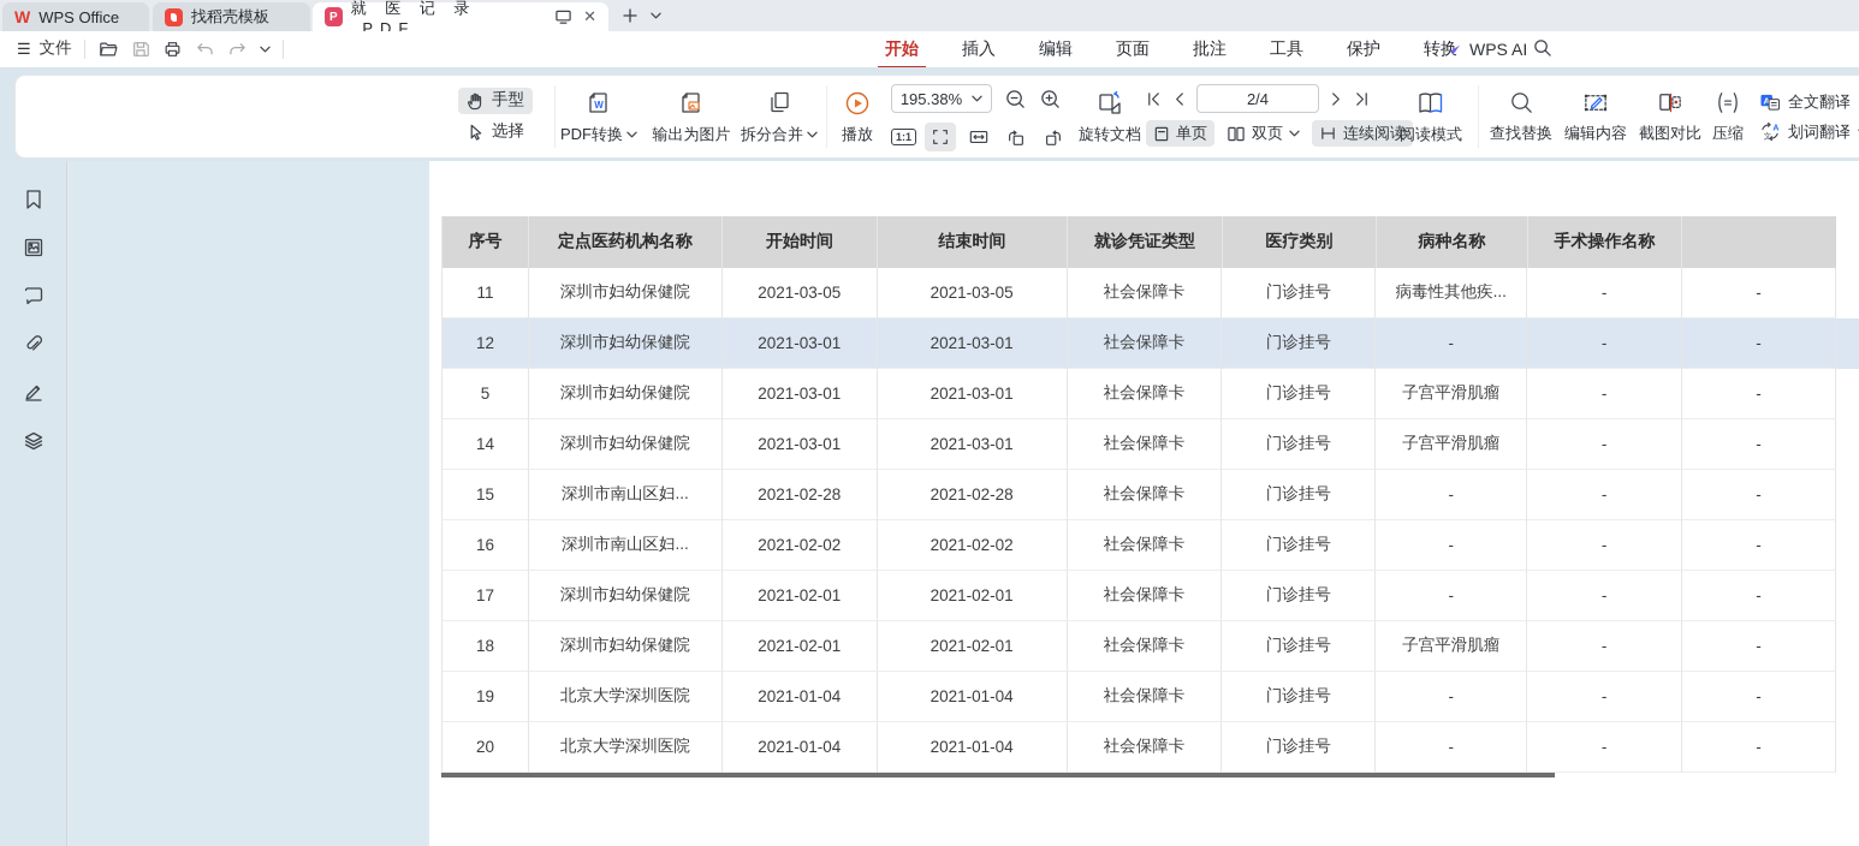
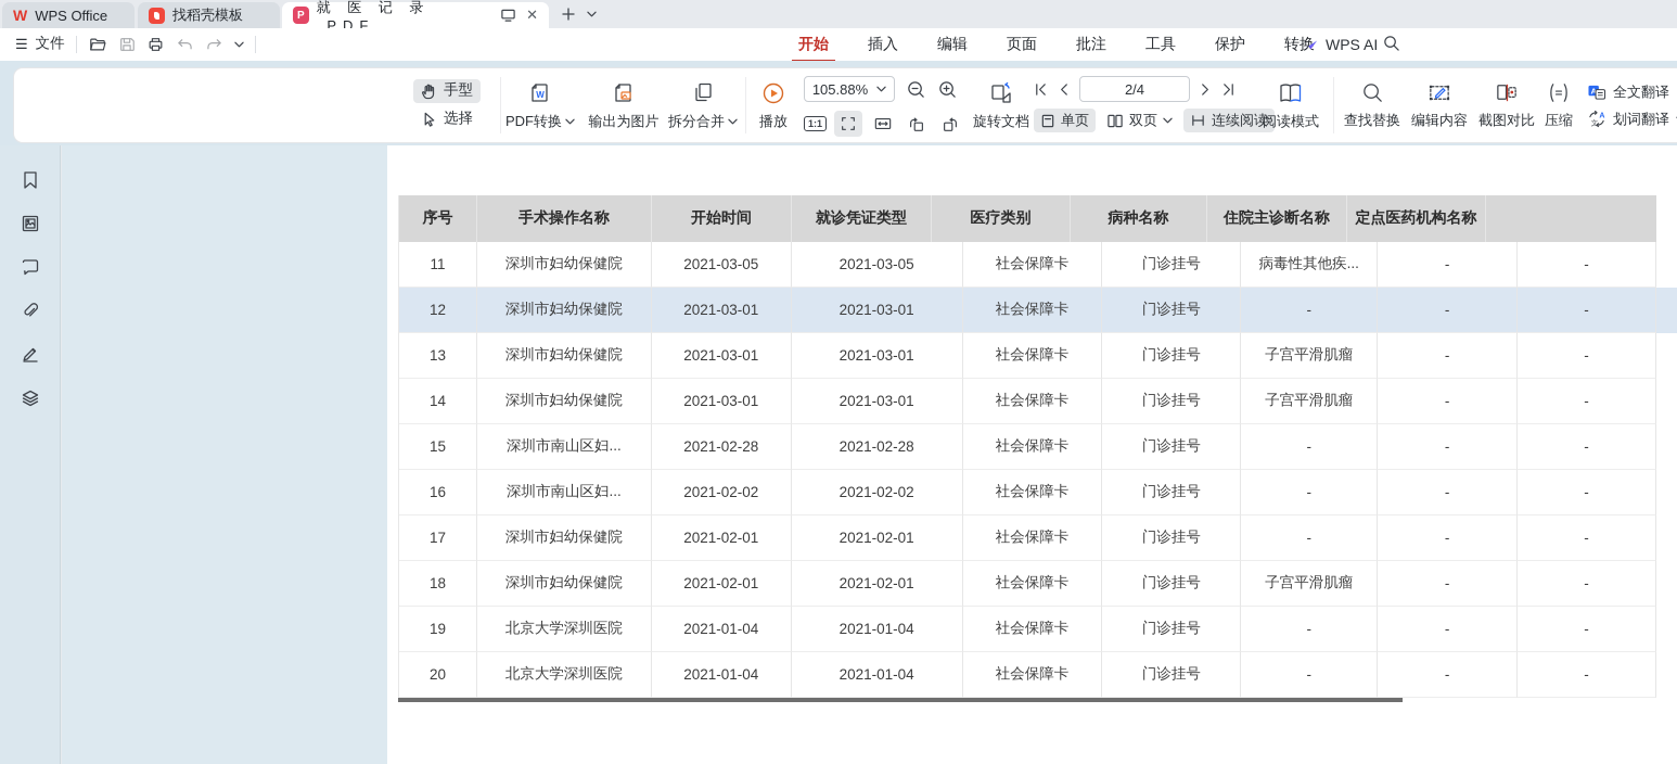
  W
  WPS Office
  找稻壳模板
  P
  就 医 记 录 .PDF
  ✕
  ☰
  文件
  开始
  插入
  编辑
  页面
  批注
  工具
  保护
  转换
  WPS AI
  手型
  选择
  W
  PDF转换
  输出为图片
  拆分合并
  播放
- 195.38%
+ 105.88%
  1:1
  旋转文档
  2/4
  单页
  双页
  连续阅读
  阅读模式
  查找替换
  编辑内容
  截图对比
  压缩
  A
  全文翻译
  A
  划词翻译
  序号
- 定点医药机构名称
+ 手术操作名称
  开始时间
- 结束时间
  就诊凭证类型
  医疗类别
  病种名称
+ 住院主诊断名称
- 手术操作名称
+ 定点医药机构名称
  11
  深圳市妇幼保健院
  2021-03-05
  2021-03-05
  社会保障卡
  门诊挂号
  病毒性其他疾...
  -
  -
  12
  深圳市妇幼保健院
  2021-03-01
  2021-03-01
  社会保障卡
  门诊挂号
  -
  -
  -
- 5
+ 13
  深圳市妇幼保健院
  2021-03-01
  2021-03-01
  社会保障卡
  门诊挂号
  子宫平滑肌瘤
  -
  -
  14
  深圳市妇幼保健院
  2021-03-01
  2021-03-01
  社会保障卡
  门诊挂号
  子宫平滑肌瘤
  -
  -
  15
  深圳市南山区妇...
  2021-02-28
  2021-02-28
  社会保障卡
  门诊挂号
  -
  -
  -
  16
  深圳市南山区妇...
  2021-02-02
  2021-02-02
  社会保障卡
  门诊挂号
  -
  -
  -
  17
  深圳市妇幼保健院
  2021-02-01
  2021-02-01
  社会保障卡
  门诊挂号
  -
  -
  -
  18
  深圳市妇幼保健院
  2021-02-01
  2021-02-01
  社会保障卡
  门诊挂号
  子宫平滑肌瘤
  -
  -
  19
  北京大学深圳医院
  2021-01-04
  2021-01-04
  社会保障卡
  门诊挂号
  -
  -
  -
  20
  北京大学深圳医院
  2021-01-04
  2021-01-04
  社会保障卡
  门诊挂号
  -
  -
  -
